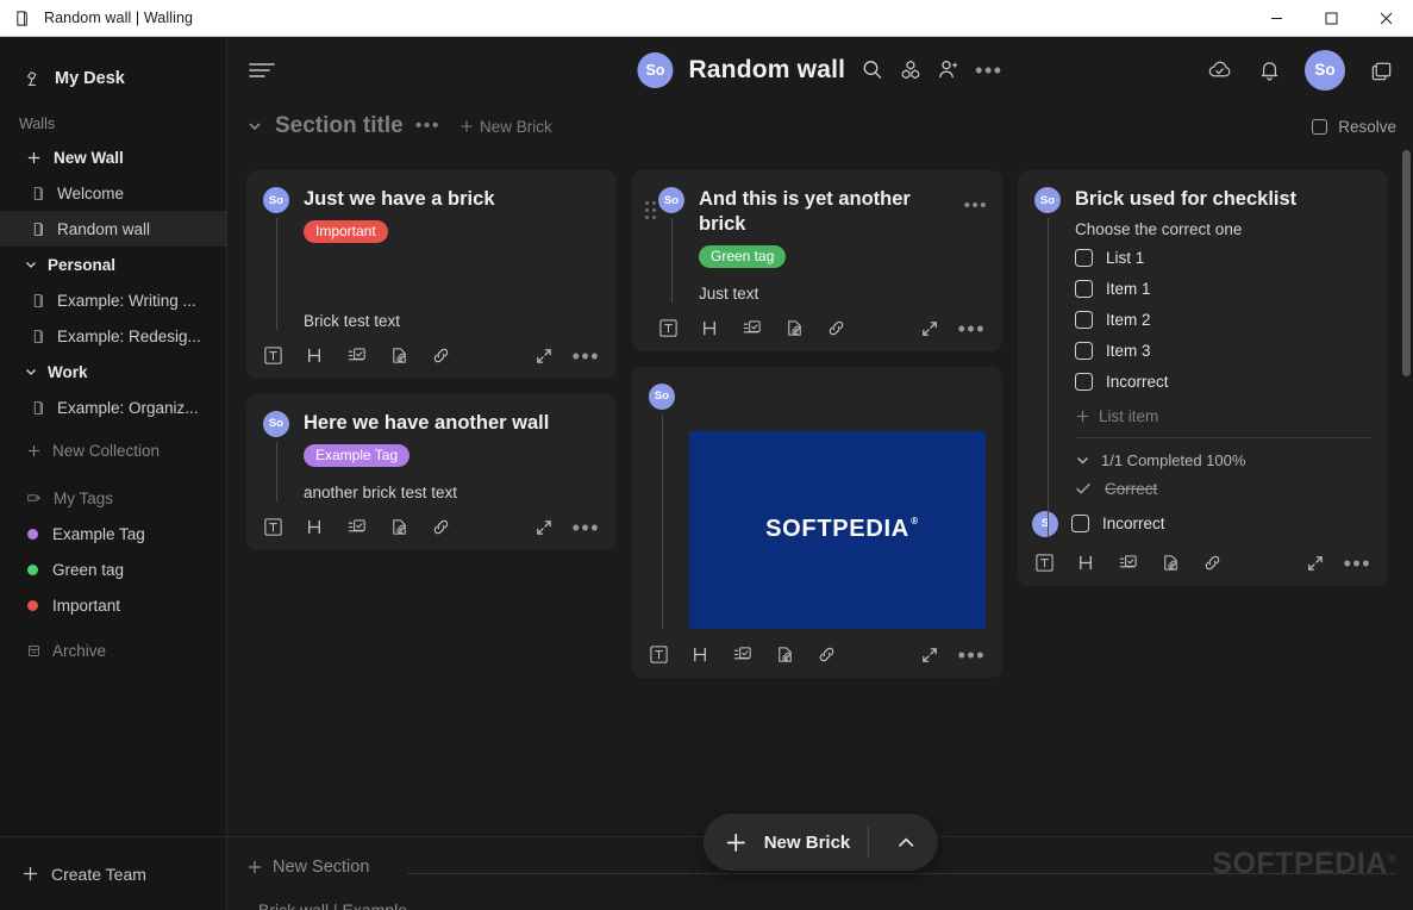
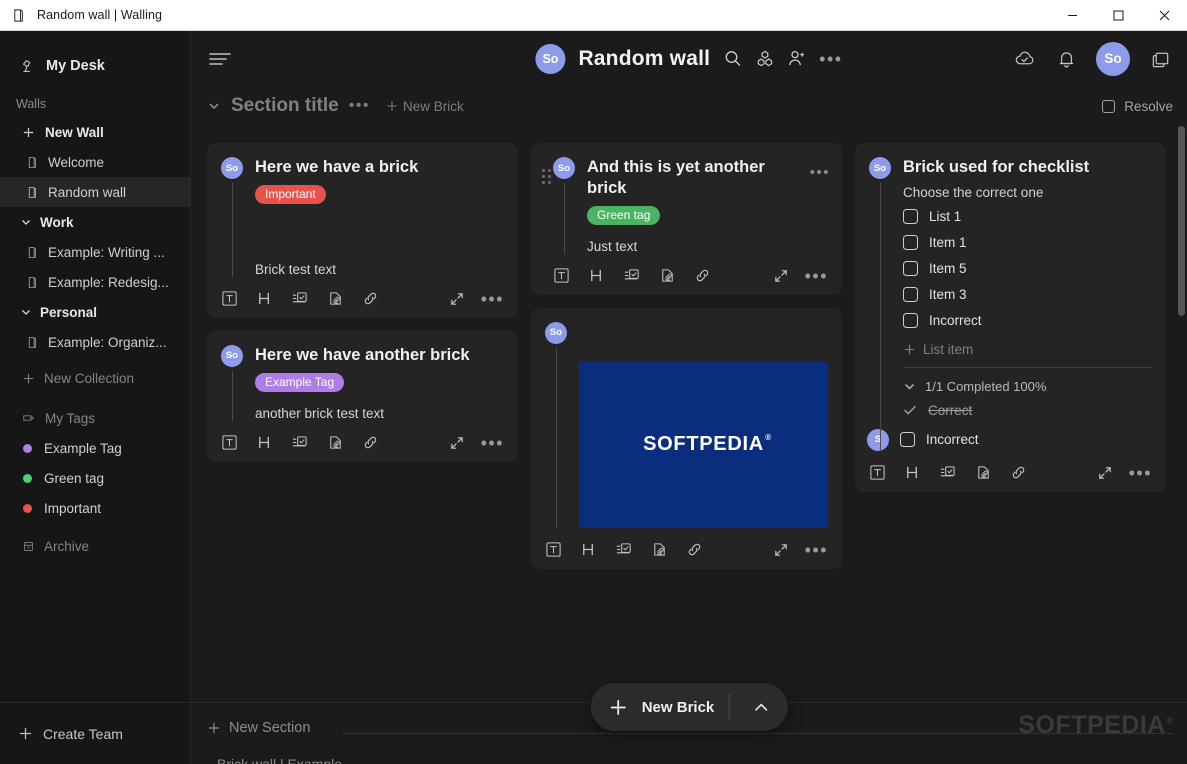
  Random wall | Walling
  My Desk
  Walls
  New Wall
  Welcome
  Random wall
- Personal
+ Work
  Example: Writing ...
  Example: Redesig...
- Work
+ Personal
  Example: Organiz...
  New Collection
  My Tags
  Example Tag
  Green tag
  Important
  Archive
  Create Team
  So
  Random wall
  •••
  So
  Section title
  •••
  New Brick
  Resolve
  So
- Just we have a brick
+ Here we have a brick
  Important
  Brick test text
  •••
  So
- Here we have another wall
+ Here we have another brick
  Example Tag
  another brick test text
  •••
  •••
  So
  And this is yet another brick
  Green tag
  Just text
  •••
  So
  SOFTPEDIA
  ®
  •••
  So
  Brick used for checklist
  Choose the correct one
  List 1
  Item 1
- Item 2
+ Item 5
  Item 3
  Incorrect
  List item
  1/1 Completed 100%
  Correct
  S
  Incorrect
  •••
  New Brick
  New Section
  SOFTPEDIA®
